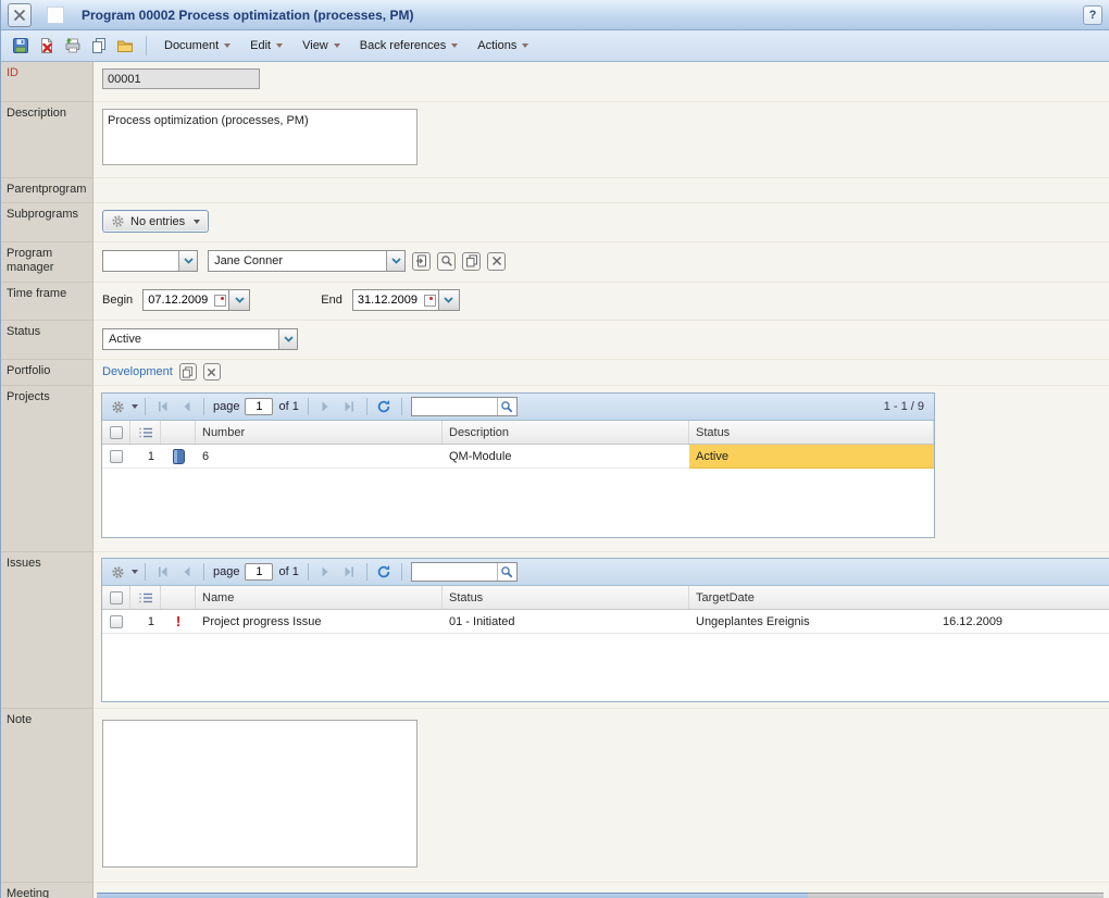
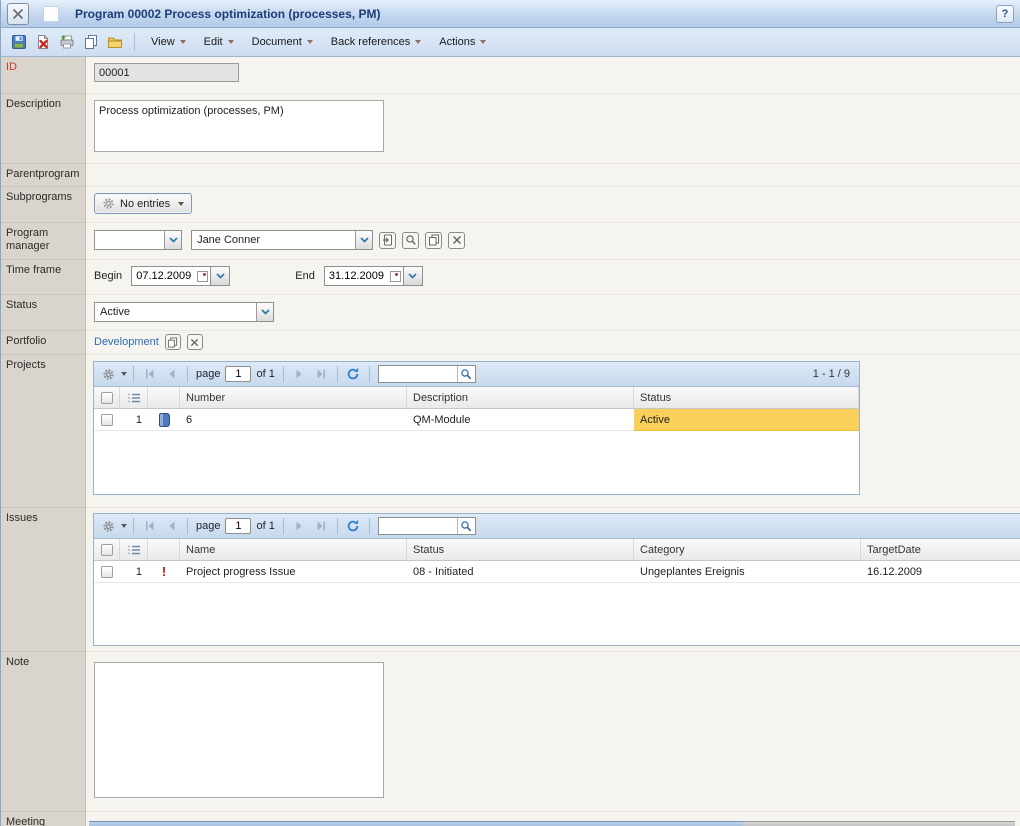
  Program 00002 Process optimization (processes, PM)
  ?
- Document
+ View
  Edit
- View
+ Document
  Back references
  Actions
  ID
  00001
  Description
  Process optimization (processes, PM)
  Parentprogram
  Subprograms
  No entries
  Program manager
  Jane Conner
  Time frame
  Begin
  07.12.2009
  End
  31.12.2009
  Status
  Active
  Portfolio
  Development
  Projects
  page
  1
  of 1
  1 - 1 / 9
  Number
  Description
  Status
  1
  6
  QM-Module
  Active
  Issues
  page
  1
  of 1
  Name
  Status
+ Category
  TargetDate
  1
  !
  Project progress Issue
- 01 - Initiated
+ 08 - Initiated
  Ungeplantes Ereignis
  16.12.2009
  Note
  Meeting
